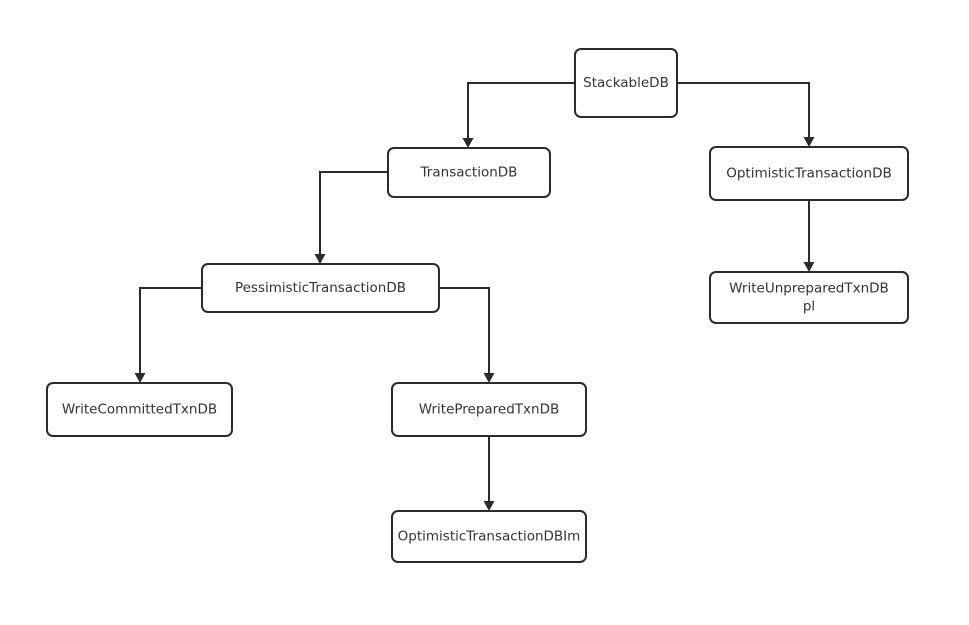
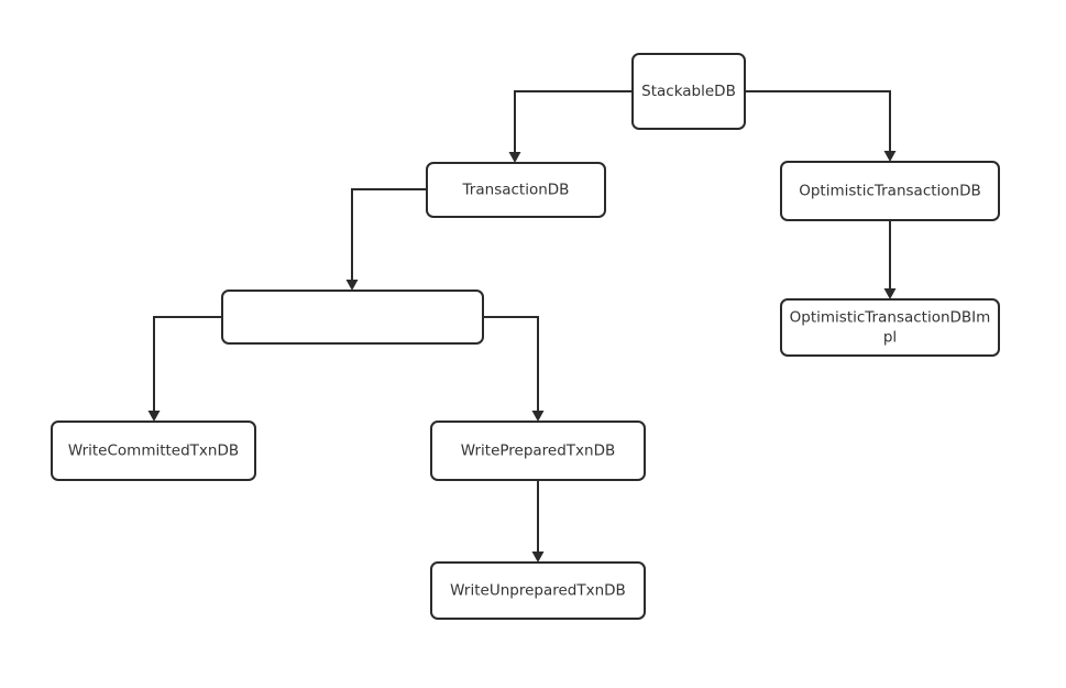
  StackableDB
  TransactionDB
  OptimisticTransactionDB
- PessimisticTransactionDB
- WriteUnpreparedTxnDB pl
+ OptimisticTransactionDBIm pl
  WriteCommittedTxnDB
  WritePreparedTxnDB
- OptimisticTransactionDBIm
+ WriteUnpreparedTxnDB
